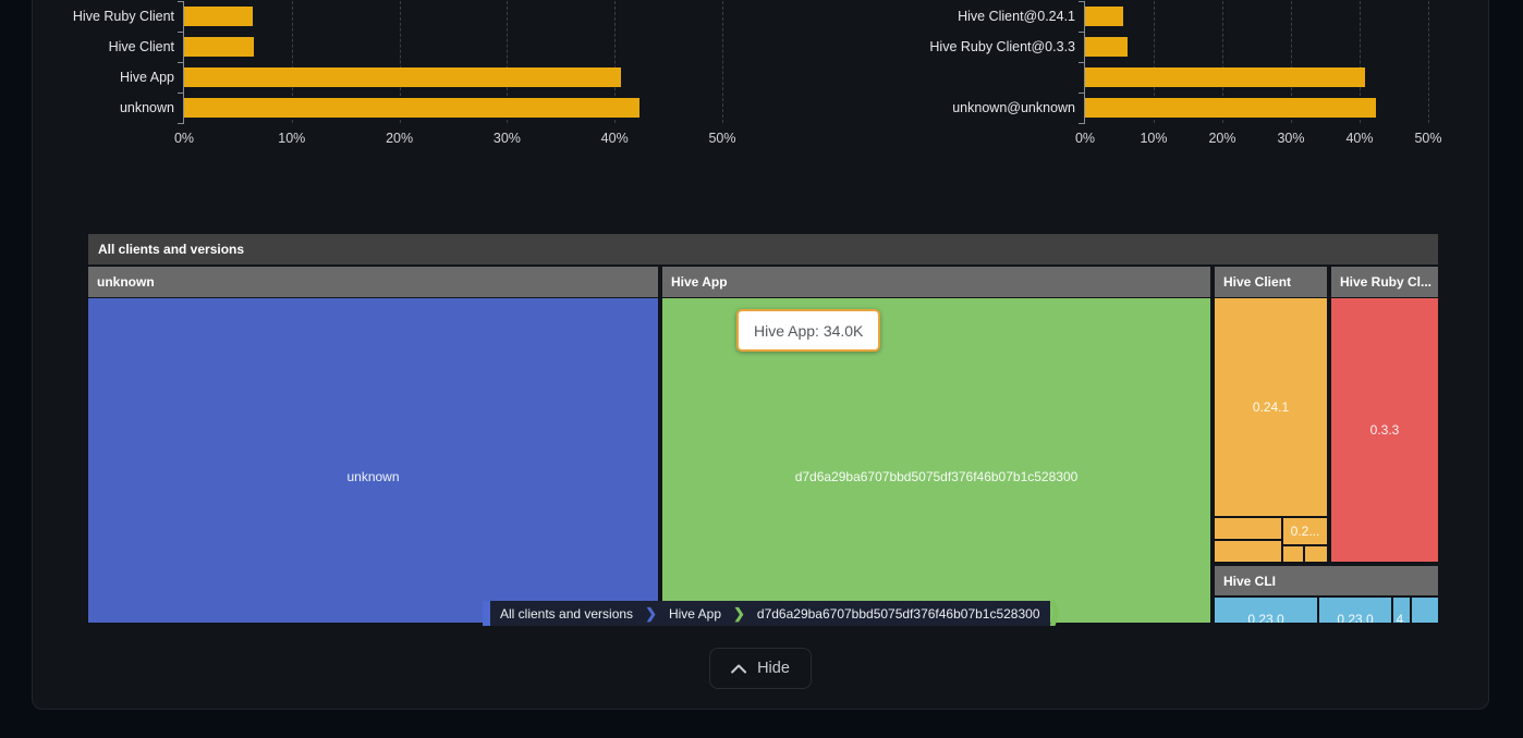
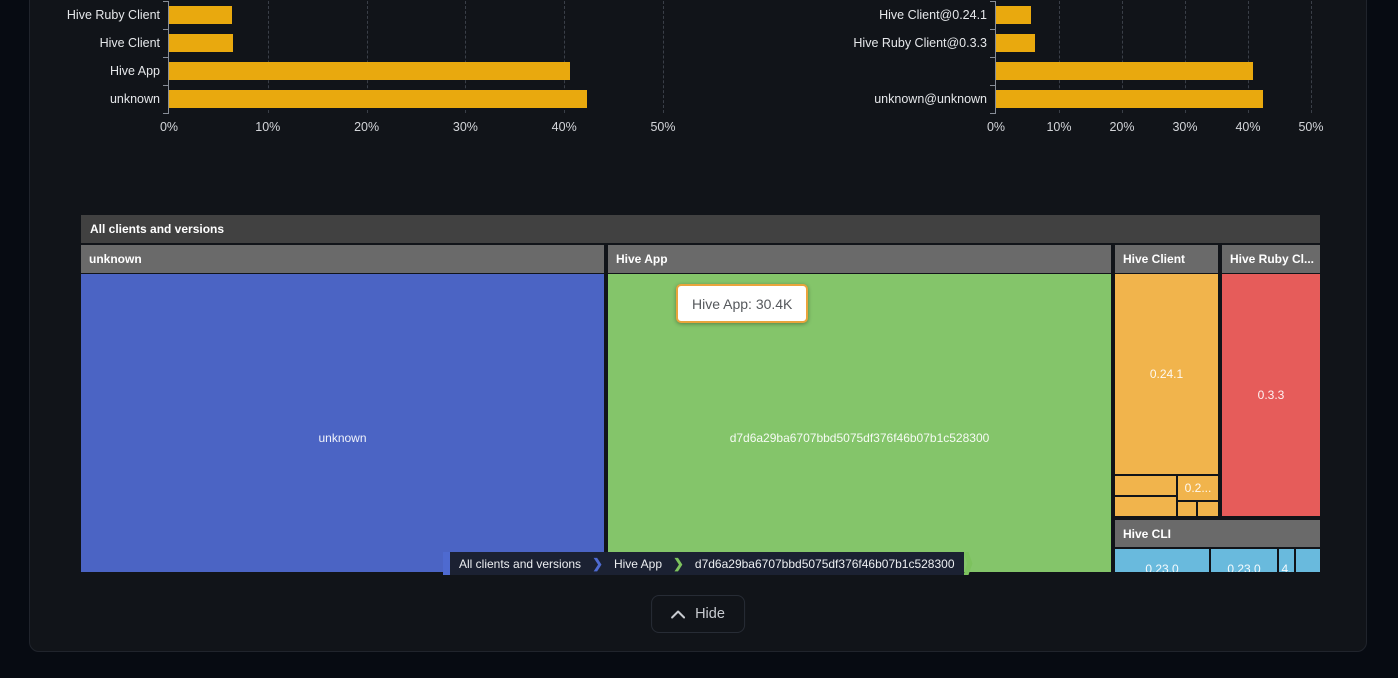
  0%
  10%
  20%
  30%
  40%
  50%
  Hive Ruby Client
  Hive Client
  Hive App
  unknown
  0%
  10%
  20%
  30%
  40%
  50%
  Hive Client@0.24.1
  Hive Ruby Client@0.3.3
  unknown@unknown
  All clients and versions
  unknown
  unknown
  Hive App
  d7d6a29ba6707bbd5075df376f46b07b1c528300
  Hive Client
  0.24.1
  0.2...
  Hive Ruby Cl...
  0.3.3
  Hive CLI
  0.23.0
  0.23.0
  4.
- Hive App: 34.0K
+ Hive App: 30.4K
  All clients and versions
  ❯
  Hive App
  ❯
  d7d6a29ba6707bbd5075df376f46b07b1c528300
  Hide
